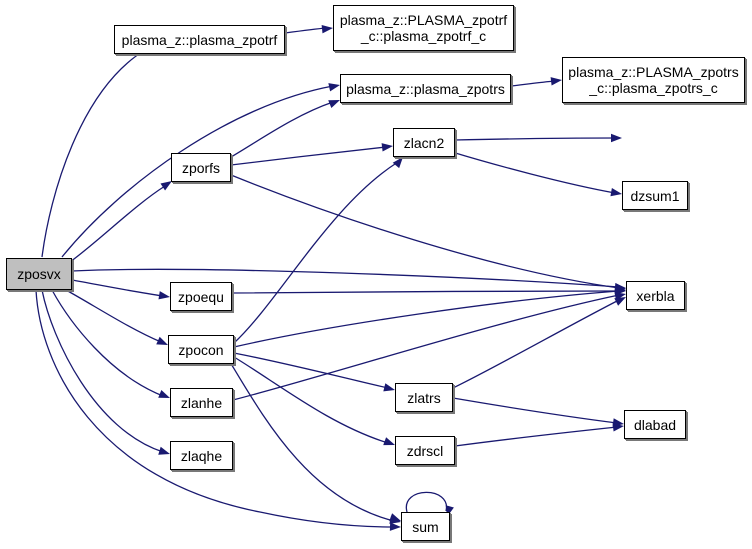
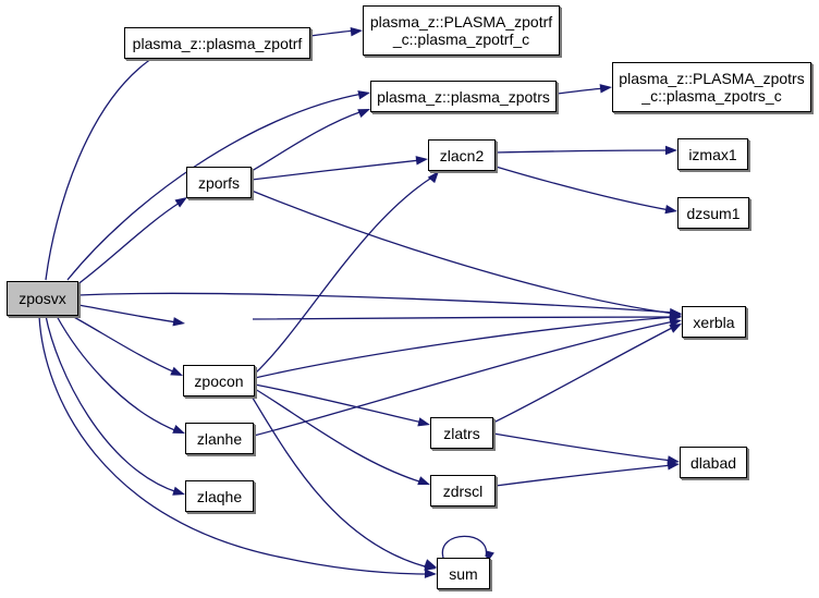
  zposvx
  plasma_z::plasma_zpotrf
  plasma_z::PLASMA_zpotrf
  _c::plasma_zpotrf_c
  plasma_z::plasma_zpotrs
  plasma_z::PLASMA_zpotrs
  _c::plasma_zpotrs_c
  zporfs
  zlacn2
+ izmax1
  dzsum1
- zpoequ
  zpocon
  zlanhe
  zlaqhe
  xerbla
  zlatrs
  zdrscl
  dlabad
  sum
